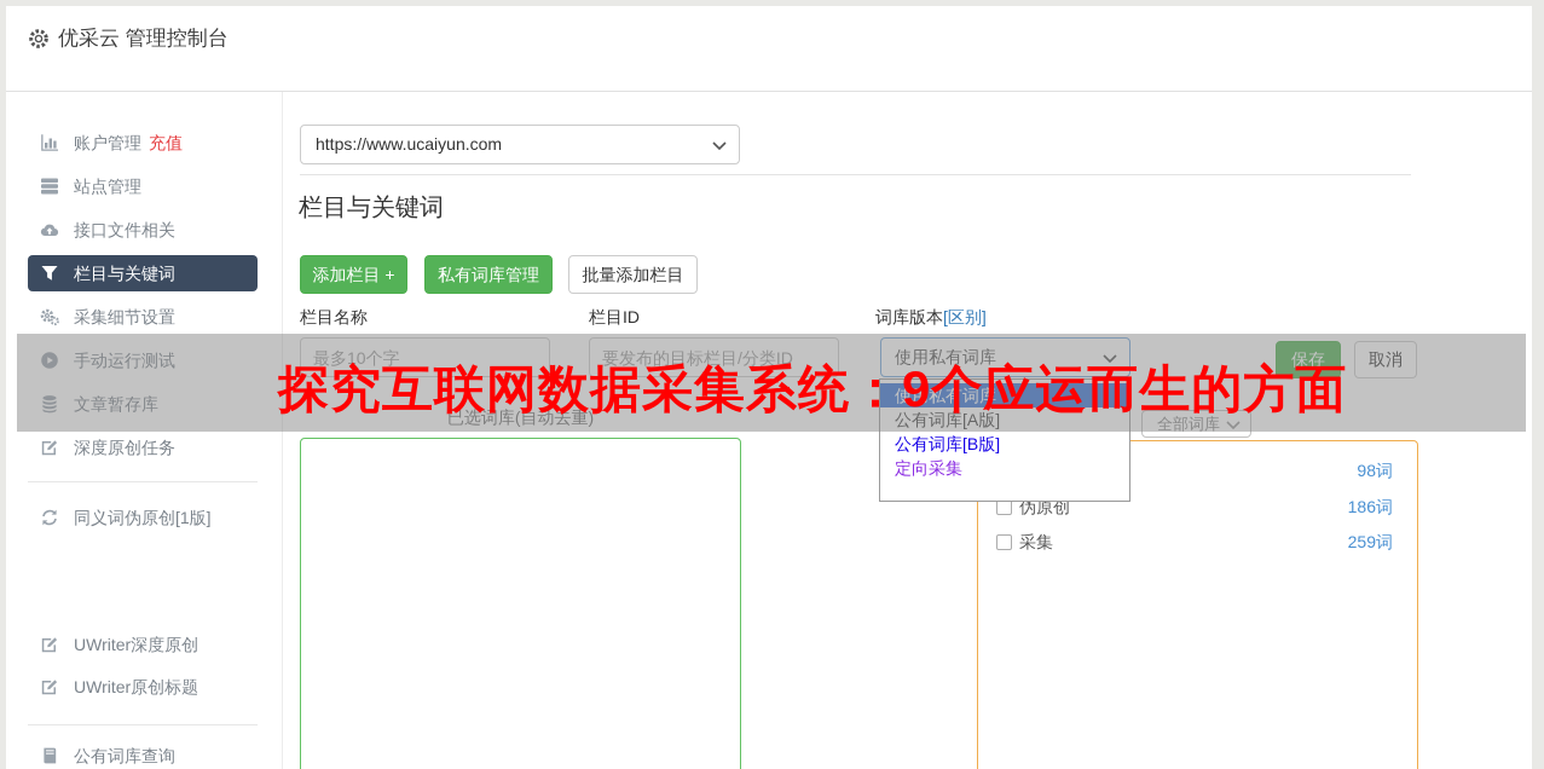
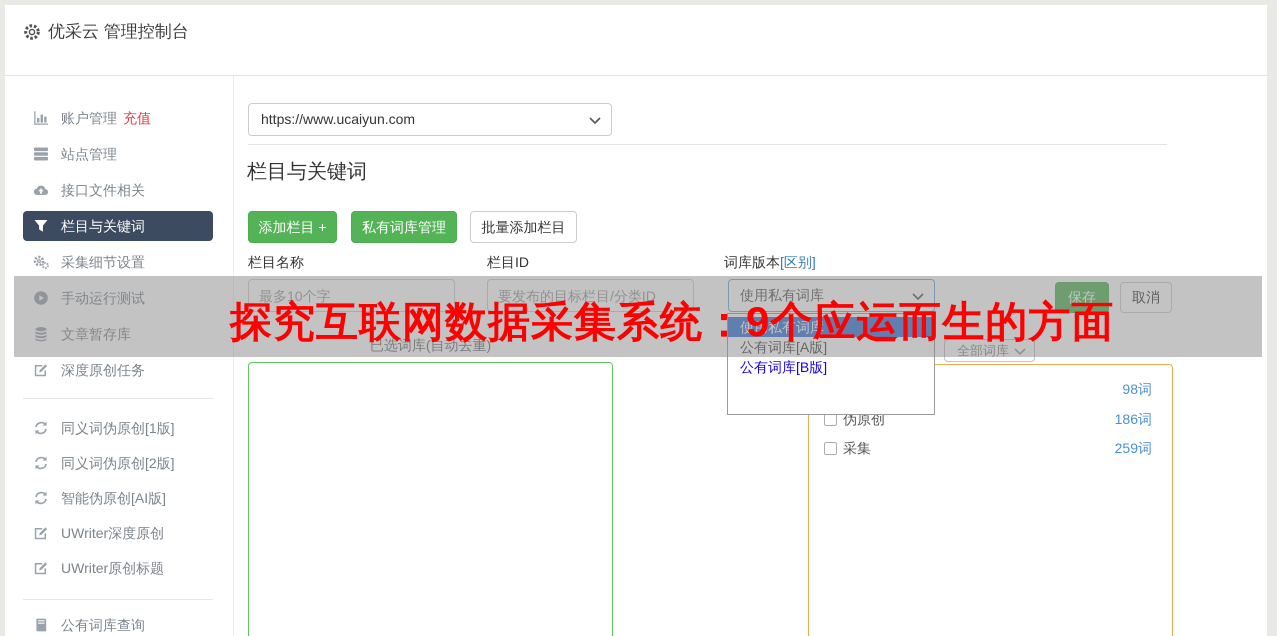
  优采云 管理控制台
  账户管理 充值
  站点管理
  接口文件相关
  栏目与关键词
  采集细节设置
  手动运行测试
  文章暂存库
  深度原创任务
  同义词伪原创[1版]
+ 同义词伪原创[2版]
+ 智能伪原创[AI版]
  UWriter深度原创
  UWriter原创标题
  公有词库查询
  https://www.ucaiyun.com
  栏目与关键词
  添加栏目 +
  私有词库管理
  批量添加栏目
  栏目名称
  栏目ID
  词库版本[区别]
  最多10个字
  要发布的目标栏目/分类ID
  使用私有词库
  保存
  取消
  已选词库(自动去重)
  全部词库
  98词
  伪原创
  186词
  采集
  259词
  使用私有词库
  公有词库[A版]
  公有词库[B版]
- 定向采集
  探究互联网数据采集系统：9个应运而生的方面
